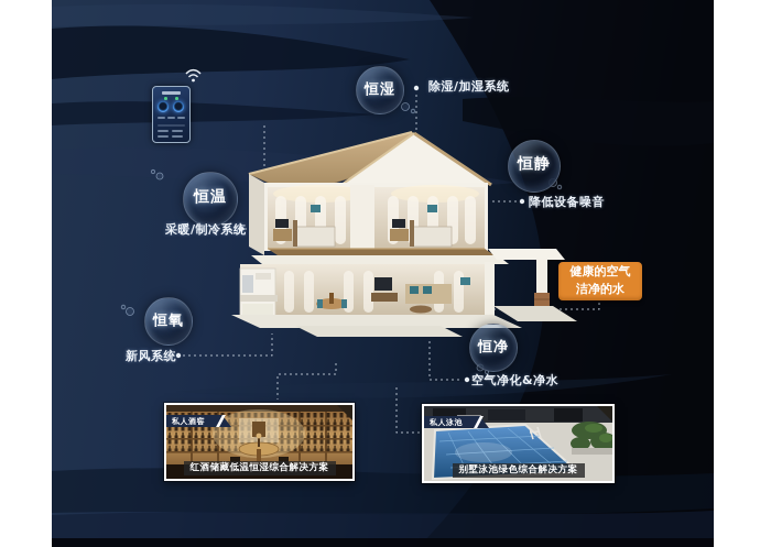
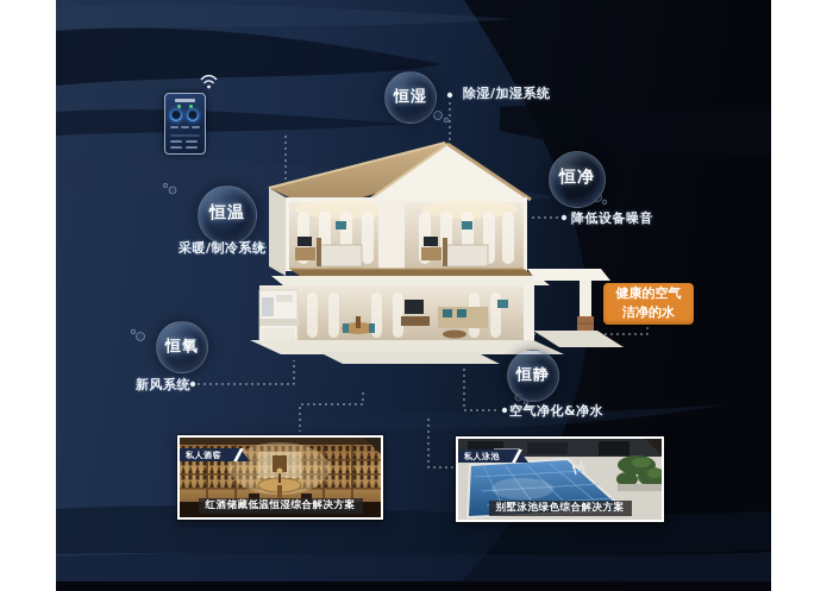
  健康的空气
  洁净的水
  恒湿
- 恒静
+ 恒净
  恒温
  恒氧
- 恒净
+ 恒静
  除湿/加湿系统
  降低设备噪音
  采暖/制冷系统
  新风系统
  空气净化&净水
  私人酒窖
  红酒储藏低温恒湿综合解决方案
  私人泳池
  别墅泳池绿色综合解决方案
